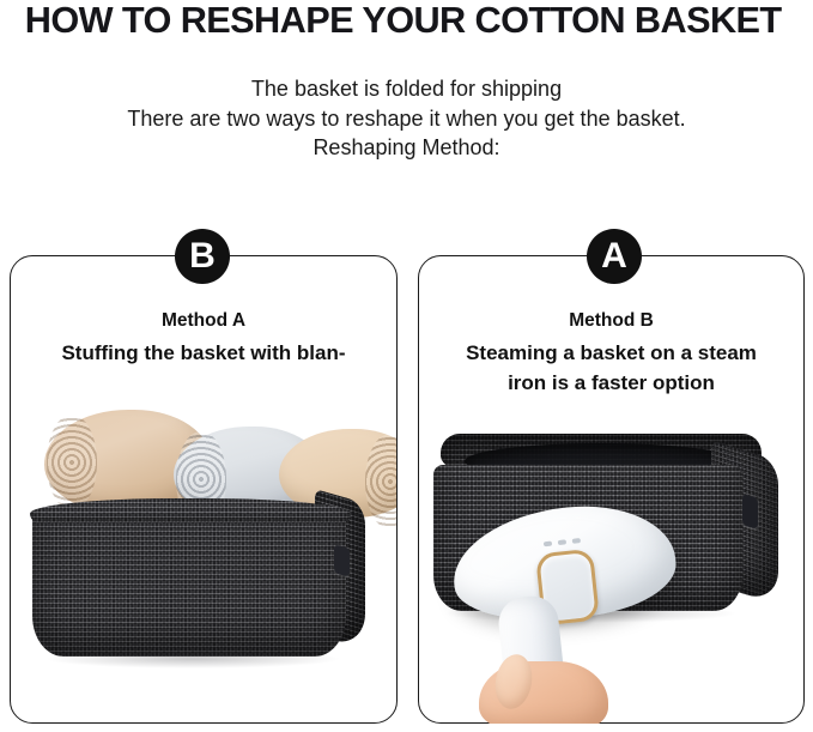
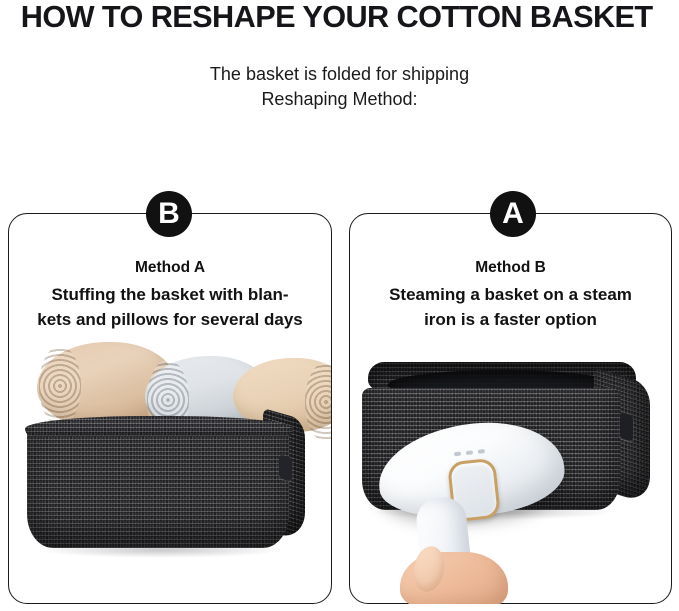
  HOW TO RESHAPE YOUR COTTON BASKET
  The basket is folded for shipping
- There are two ways to reshape it when you get the basket.
  Reshaping Method:
  B
  Method A
  Stuffing the basket with blan-
+ kets and pillows for several days
  A
  Method B
  Steaming a basket on a steam
  iron is a faster option
